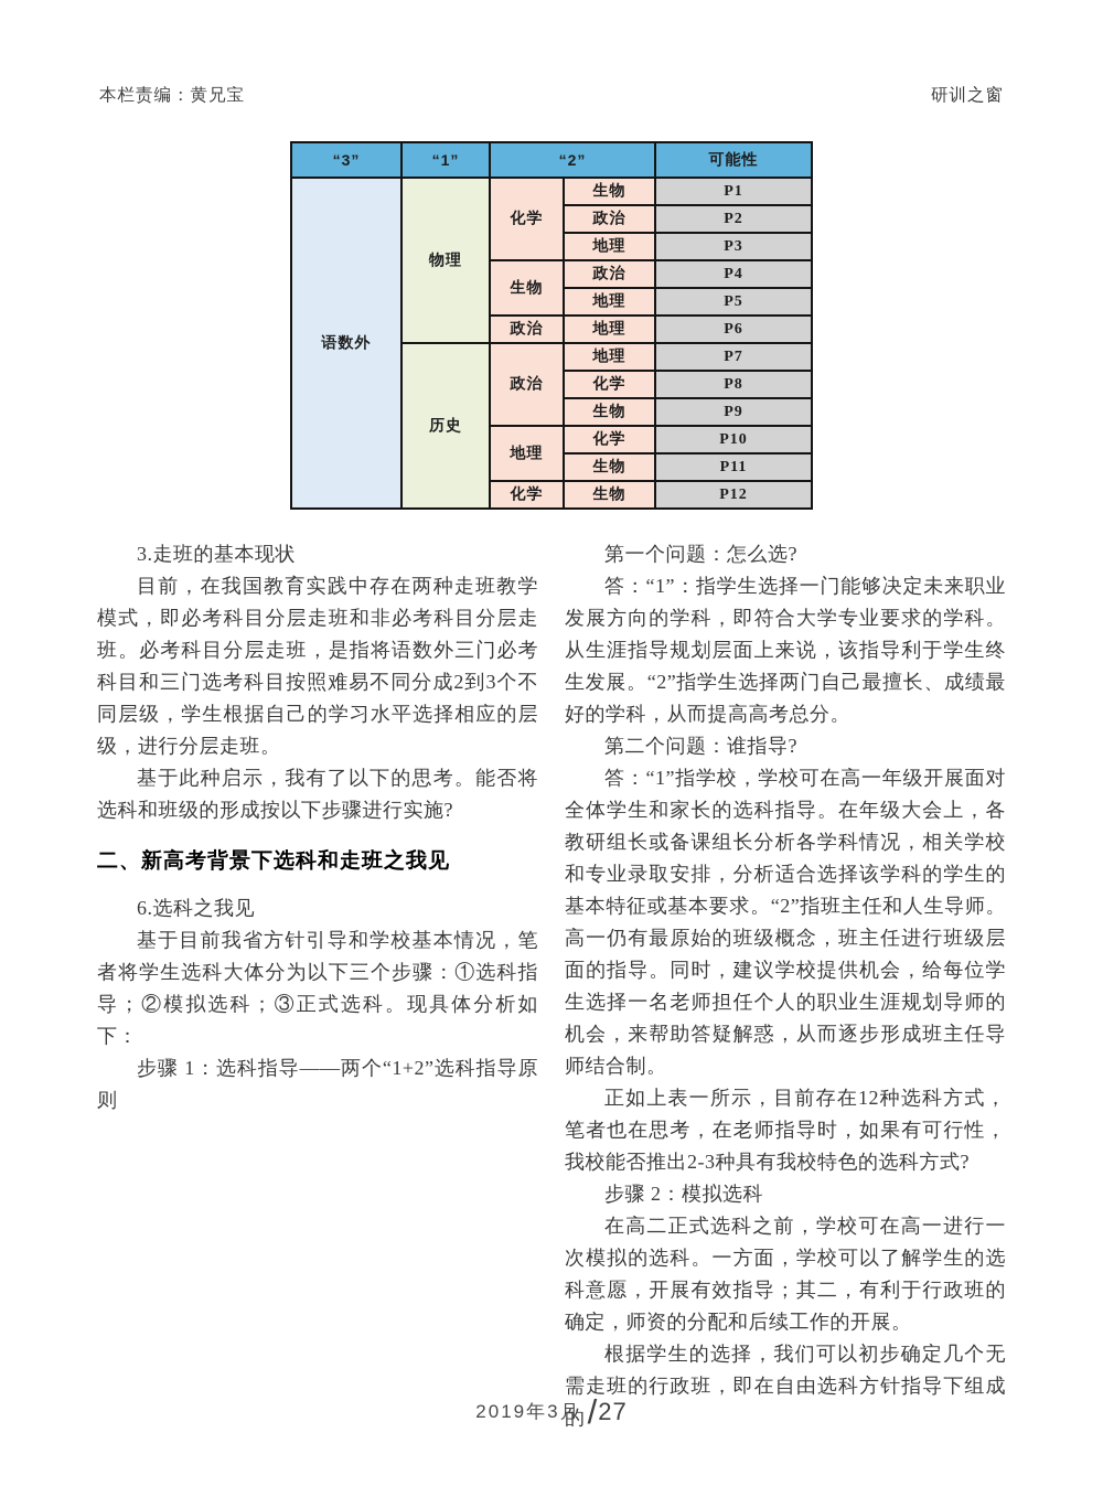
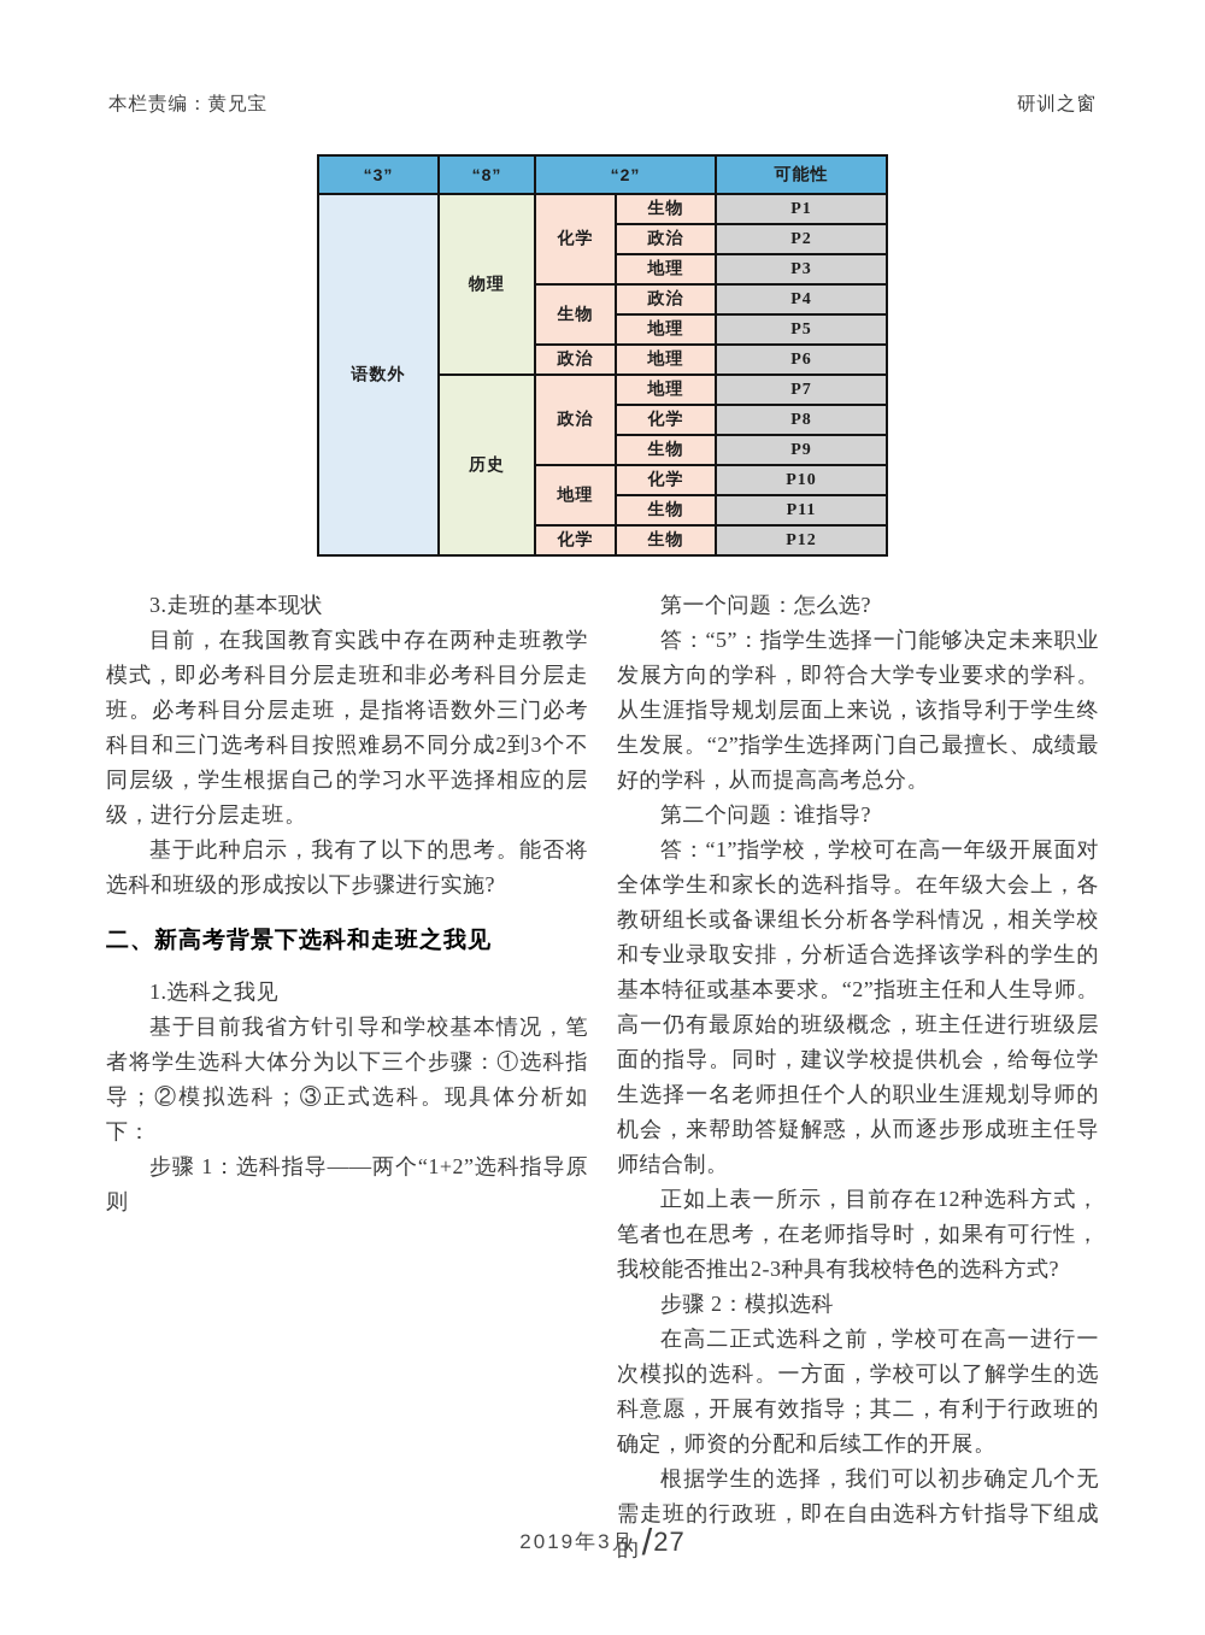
  本栏责编：黄兄宝
  研训之窗
- “3”	“1”	“2”	可能性
+ “3”	“8”	“2”	可能性
  语数外	物理	化学	生物	P1
  政治	P2
  地理	P3
  生物	政治	P4
  地理	P5
  政治	地理	P6
  历史	政治	地理	P7
  化学	P8
  生物	P9
  地理	化学	P10
  生物	P11
  化学	生物	P12
  3.走班的基本现状
  目前，在我国教育实践中存在两种走班教学模式，即必考科目分层走班和非必考科目分层走班。必考科目分层走班，是指将语数外三门必考科目和三门选考科目按照难易不同分成2到3个不同层级，学生根据自己的学习水平选择相应的层级，进行分层走班。
  基于此种启示，我有了以下的思考。能否将选科和班级的形成按以下步骤进行实施?
  二、新高考背景下选科和走班之我见
- 6.选科之我见
+ 1.选科之我见
  基于目前我省方针引导和学校基本情况，笔者将学生选科大体分为以下三个步骤：①选科指导；②模拟选科；③正式选科。现具体分析如下：
  步骤 1：选科指导——两个“1+2”选科指导原则
  第一个问题：怎么选?
- 答：“1”：指学生选择一门能够决定未来职业发展方向的学科，即符合大学专业要求的学科。从生涯指导规划层面上来说，该指导利于学生终生发展。“2”指学生选择两门自己最擅长、成绩最好的学科，从而提高高考总分。
+ 答：“5”：指学生选择一门能够决定未来职业发展方向的学科，即符合大学专业要求的学科。从生涯指导规划层面上来说，该指导利于学生终生发展。“2”指学生选择两门自己最擅长、成绩最好的学科，从而提高高考总分。
  第二个问题：谁指导?
  答：“1”指学校，学校可在高一年级开展面对全体学生和家长的选科指导。在年级大会上，各教研组长或备课组长分析各学科情况，相关学校和专业录取安排，分析适合选择该学科的学生的基本特征或基本要求。“2”指班主任和人生导师。高一仍有最原始的班级概念，班主任进行班级层面的指导。同时，建议学校提供机会，给每位学生选择一名老师担任个人的职业生涯规划导师的机会，来帮助答疑解惑，从而逐步形成班主任导师结合制。
  正如上表一所示，目前存在12种选科方式，笔者也在思考，在老师指导时，如果有可行性，我校能否推出2-3种具有我校特色的选科方式?
  步骤 2：模拟选科
  在高二正式选科之前，学校可在高一进行一次模拟的选科。一方面，学校可以了解学生的选科意愿，开展有效指导；其二，有利于行政班的确定，师资的分配和后续工作的开展。
  根据学生的选择，我们可以初步确定几个无需走班的行政班，即在自由选科方针指导下组成的
  2019年3月
  /
  27
